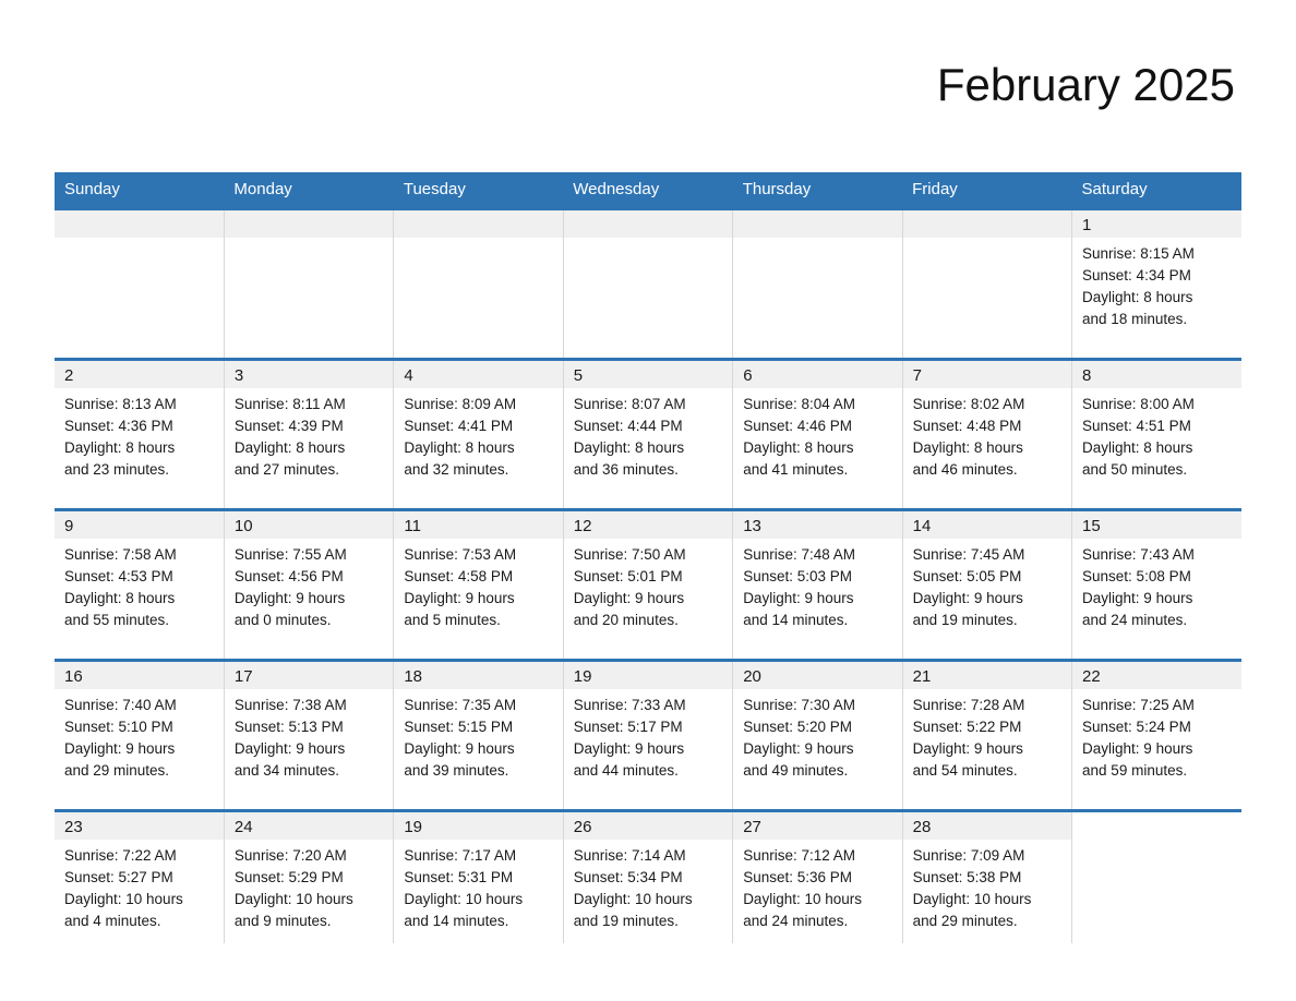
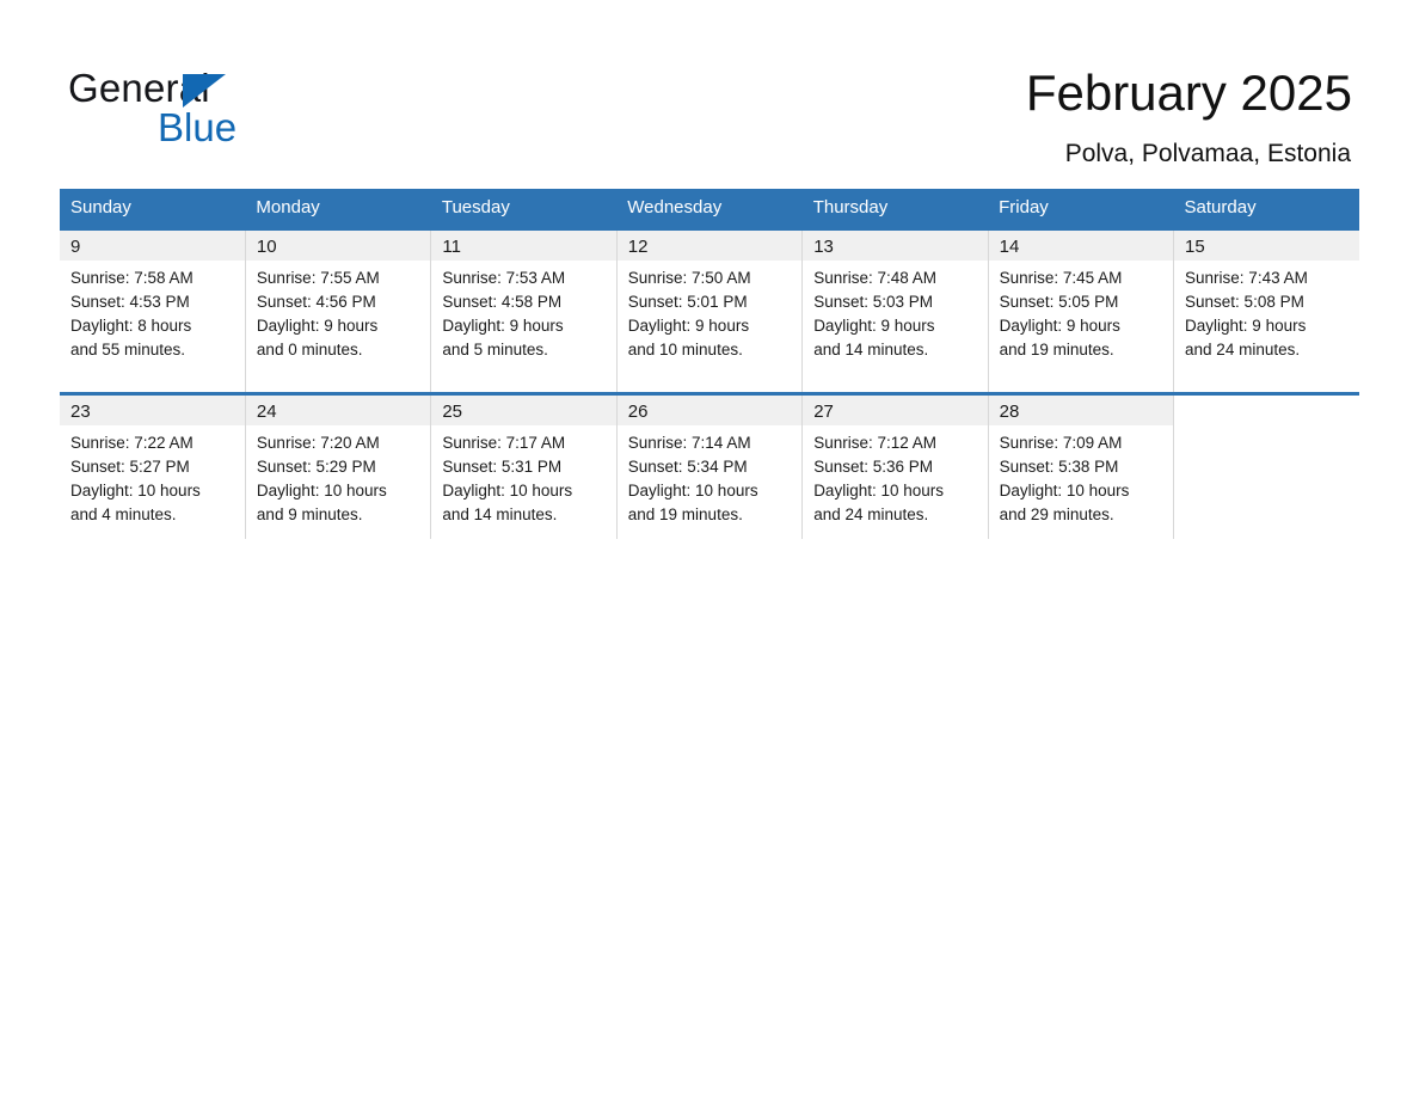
+ General
+ Blue
  February 2025
+ Polva, Polvamaa, Estonia
  Sunday	Monday	Tuesday	Wednesday	Thursday	Friday	Saturday
- 						1Sunrise: 8:15 AMSunset: 4:34 PMDaylight: 8 hoursand 18 minutes.
- 2Sunrise: 8:13 AMSunset: 4:36 PMDaylight: 8 hoursand 23 minutes.	3Sunrise: 8:11 AMSunset: 4:39 PMDaylight: 8 hoursand 27 minutes.	4Sunrise: 8:09 AMSunset: 4:41 PMDaylight: 8 hoursand 32 minutes.	5Sunrise: 8:07 AMSunset: 4:44 PMDaylight: 8 hoursand 36 minutes.	6Sunrise: 8:04 AMSunset: 4:46 PMDaylight: 8 hoursand 41 minutes.	7Sunrise: 8:02 AMSunset: 4:48 PMDaylight: 8 hoursand 46 minutes.	8Sunrise: 8:00 AMSunset: 4:51 PMDaylight: 8 hoursand 50 minutes.
- 9Sunrise: 7:58 AMSunset: 4:53 PMDaylight: 8 hoursand 55 minutes.	10Sunrise: 7:55 AMSunset: 4:56 PMDaylight: 9 hoursand 0 minutes.	11Sunrise: 7:53 AMSunset: 4:58 PMDaylight: 9 hoursand 5 minutes.	12Sunrise: 7:50 AMSunset: 5:01 PMDaylight: 9 hoursand 20 minutes.	13Sunrise: 7:48 AMSunset: 5:03 PMDaylight: 9 hoursand 14 minutes.	14Sunrise: 7:45 AMSunset: 5:05 PMDaylight: 9 hoursand 19 minutes.	15Sunrise: 7:43 AMSunset: 5:08 PMDaylight: 9 hoursand 24 minutes.
+ 9Sunrise: 7:58 AMSunset: 4:53 PMDaylight: 8 hoursand 55 minutes.	10Sunrise: 7:55 AMSunset: 4:56 PMDaylight: 9 hoursand 0 minutes.	11Sunrise: 7:53 AMSunset: 4:58 PMDaylight: 9 hoursand 5 minutes.	12Sunrise: 7:50 AMSunset: 5:01 PMDaylight: 9 hoursand 10 minutes.	13Sunrise: 7:48 AMSunset: 5:03 PMDaylight: 9 hoursand 14 minutes.	14Sunrise: 7:45 AMSunset: 5:05 PMDaylight: 9 hoursand 19 minutes.	15Sunrise: 7:43 AMSunset: 5:08 PMDaylight: 9 hoursand 24 minutes.
- 16Sunrise: 7:40 AMSunset: 5:10 PMDaylight: 9 hoursand 29 minutes.	17Sunrise: 7:38 AMSunset: 5:13 PMDaylight: 9 hoursand 34 minutes.	18Sunrise: 7:35 AMSunset: 5:15 PMDaylight: 9 hoursand 39 minutes.	19Sunrise: 7:33 AMSunset: 5:17 PMDaylight: 9 hoursand 44 minutes.	20Sunrise: 7:30 AMSunset: 5:20 PMDaylight: 9 hoursand 49 minutes.	21Sunrise: 7:28 AMSunset: 5:22 PMDaylight: 9 hoursand 54 minutes.	22Sunrise: 7:25 AMSunset: 5:24 PMDaylight: 9 hoursand 59 minutes.
- 23Sunrise: 7:22 AMSunset: 5:27 PMDaylight: 10 hoursand 4 minutes.	24Sunrise: 7:20 AMSunset: 5:29 PMDaylight: 10 hoursand 9 minutes.	19Sunrise: 7:17 AMSunset: 5:31 PMDaylight: 10 hoursand 14 minutes.	26Sunrise: 7:14 AMSunset: 5:34 PMDaylight: 10 hoursand 19 minutes.	27Sunrise: 7:12 AMSunset: 5:36 PMDaylight: 10 hoursand 24 minutes.	28Sunrise: 7:09 AMSunset: 5:38 PMDaylight: 10 hoursand 29 minutes.
+ 23Sunrise: 7:22 AMSunset: 5:27 PMDaylight: 10 hoursand 4 minutes.	24Sunrise: 7:20 AMSunset: 5:29 PMDaylight: 10 hoursand 9 minutes.	25Sunrise: 7:17 AMSunset: 5:31 PMDaylight: 10 hoursand 14 minutes.	26Sunrise: 7:14 AMSunset: 5:34 PMDaylight: 10 hoursand 19 minutes.	27Sunrise: 7:12 AMSunset: 5:36 PMDaylight: 10 hoursand 24 minutes.	28Sunrise: 7:09 AMSunset: 5:38 PMDaylight: 10 hoursand 29 minutes.
